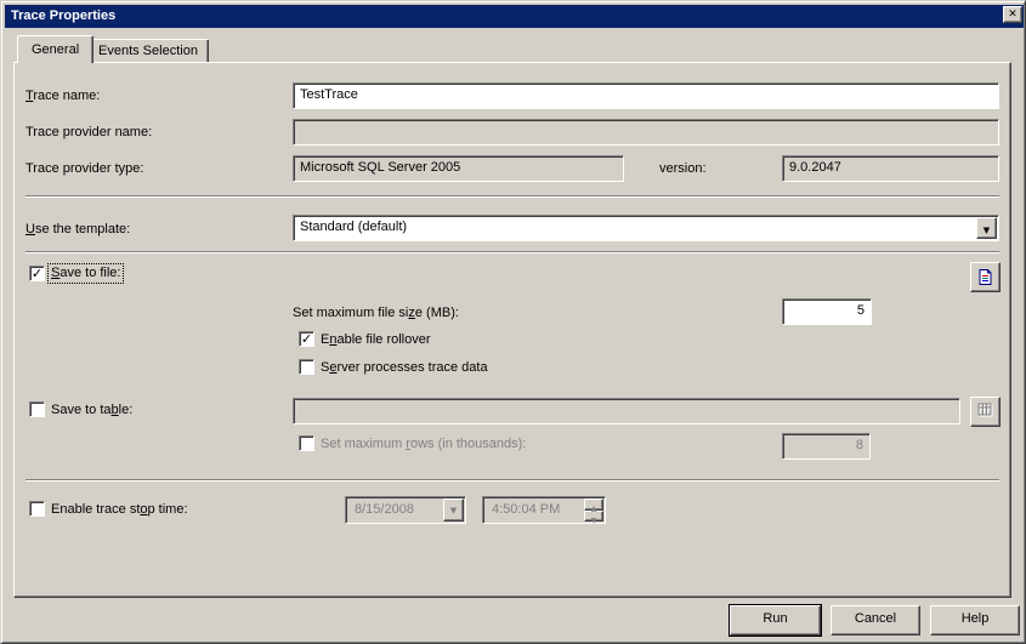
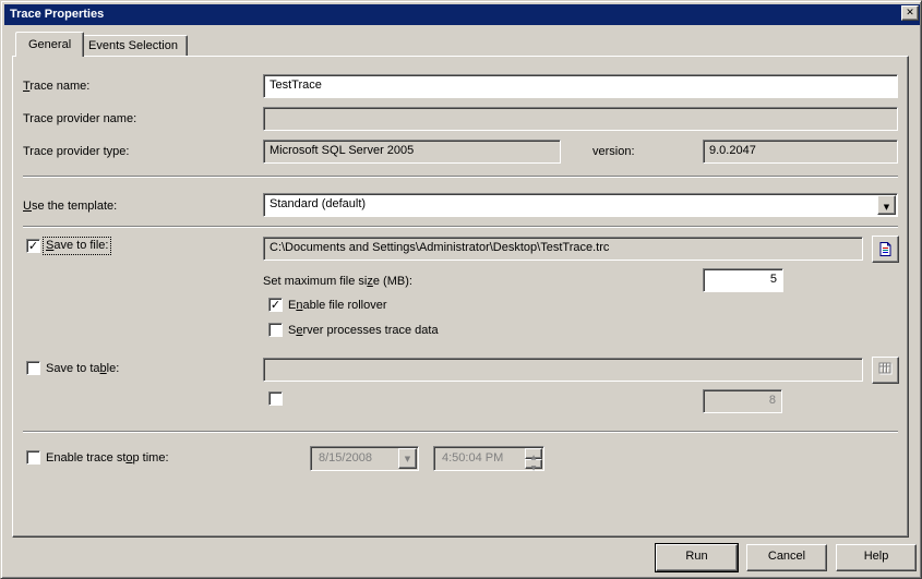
  Trace Properties
  ✕
  General
  Events Selection
  Trace name:
  TestTrace
  Trace provider name:
  Trace provider type:
  Microsoft SQL Server 2005
  version:
  9.0.2047
  Use the template:
  Standard (default)
  ▼
  ✓
  Save to file:
+ C:\Documents and Settings\Administrator\Desktop\TestTrace.trc
  Set maximum file size (MB):
  5
  ✓
  Enable file rollover
  Server processes trace data
  Save to table:
- Set maximum rows (in thousands):
  8
  Enable trace stop time:
  8/15/2008
  ▼
  4:50:04 PM
  Run
  Cancel
  Help
